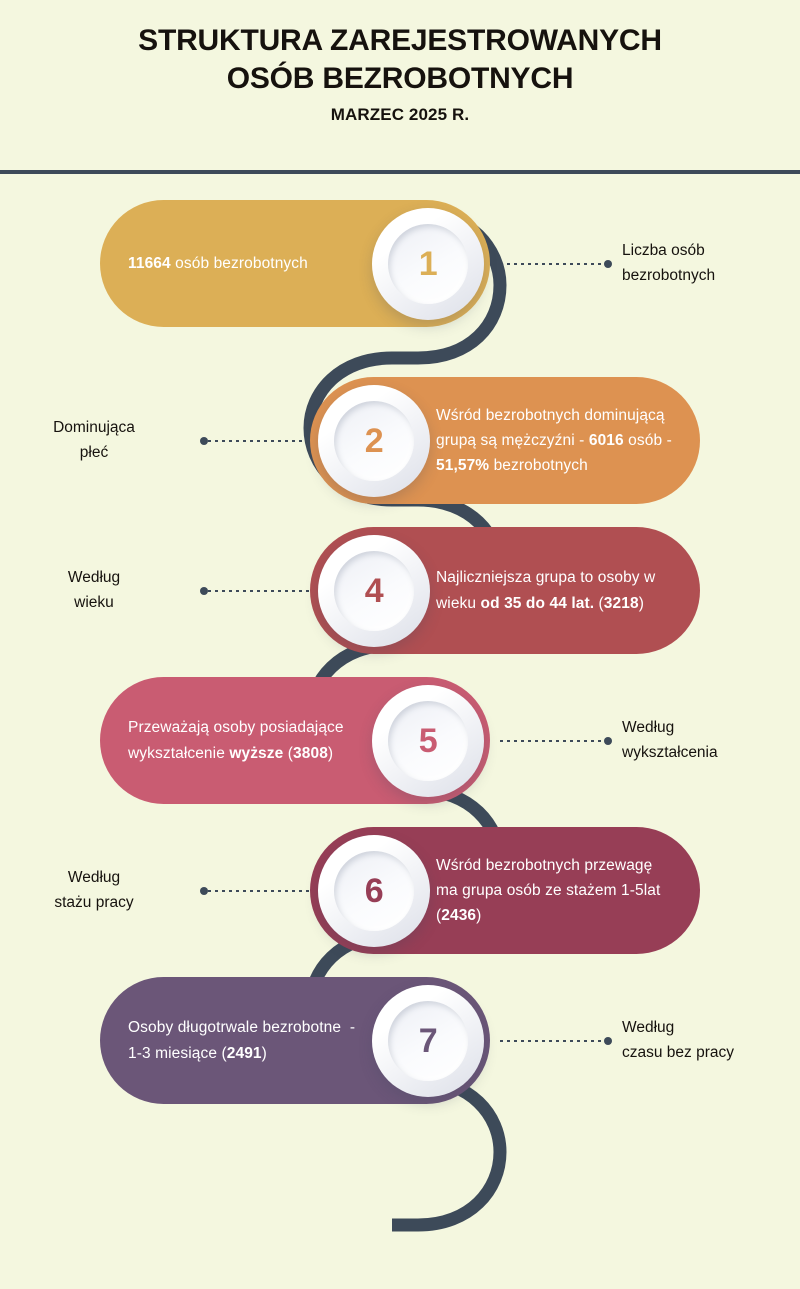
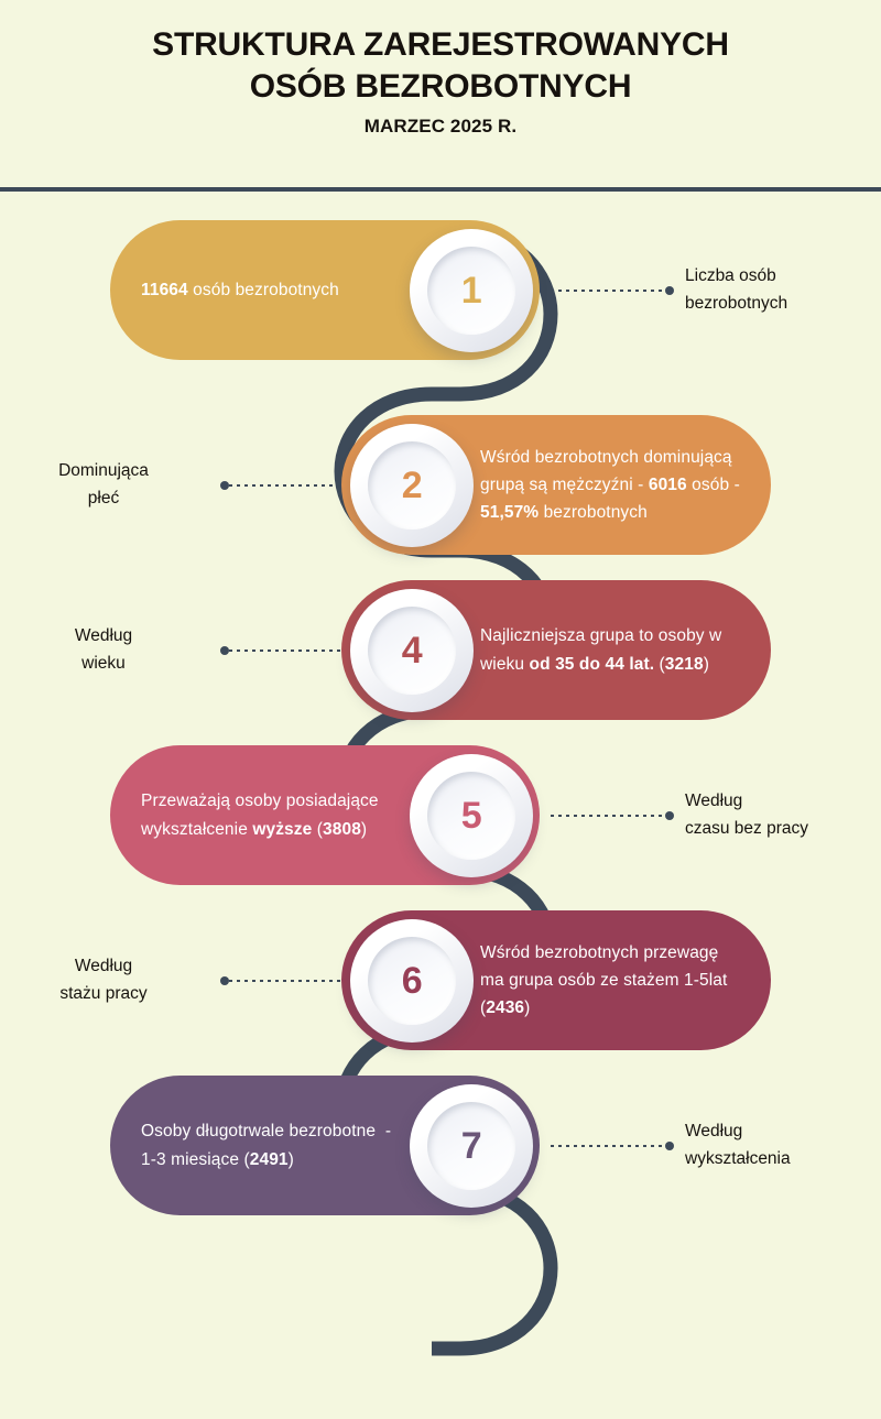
  STRUKTURA ZAREJESTROWANYCH
  OSÓB BEZROBOTNYCH
  MARZEC 2025 R.
  11664 osób bezrobotnych
  1
  Liczba osób
  bezrobotnych
  Wśród bezrobotnych dominującą grupą są mężczyźni - 6016 osób - 51,57% bezrobotnych
  2
  Dominująca
  płeć
  Najliczniejsza grupa to osoby w wieku od 35 do 44 lat. (3218)
  4
  Według
  wieku
  Przeważają osoby posiadające wykształcenie wyższe (3808)
  5
  Według
- wykształcenia
+ czasu bez pracy
  Wśród bezrobotnych przewagę ma grupa osób ze stażem 1-5lat (2436)
  6
  Według
  stażu pracy
  Osoby długotrwale bezrobotne - 1-3 miesiące (2491)
  7
  Według
- czasu bez pracy
+ wykształcenia
